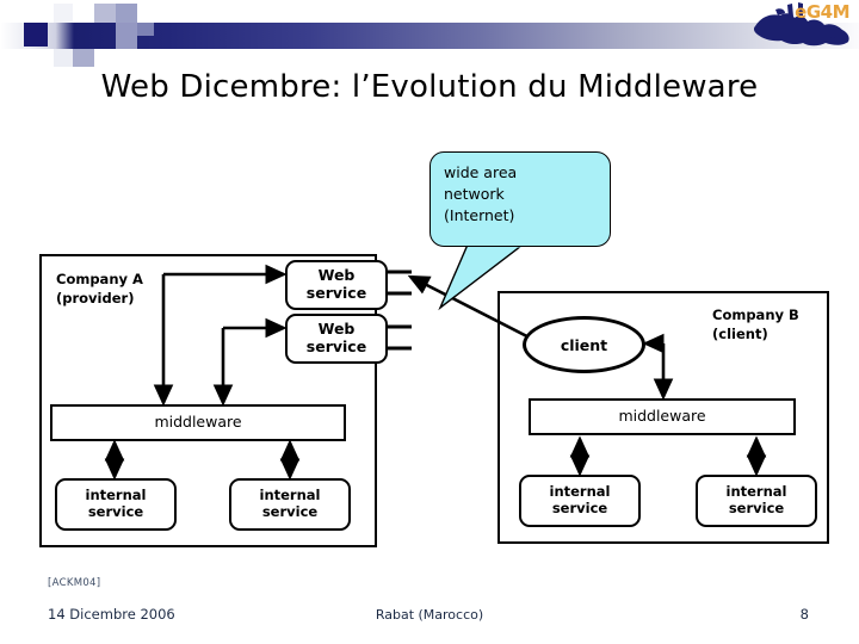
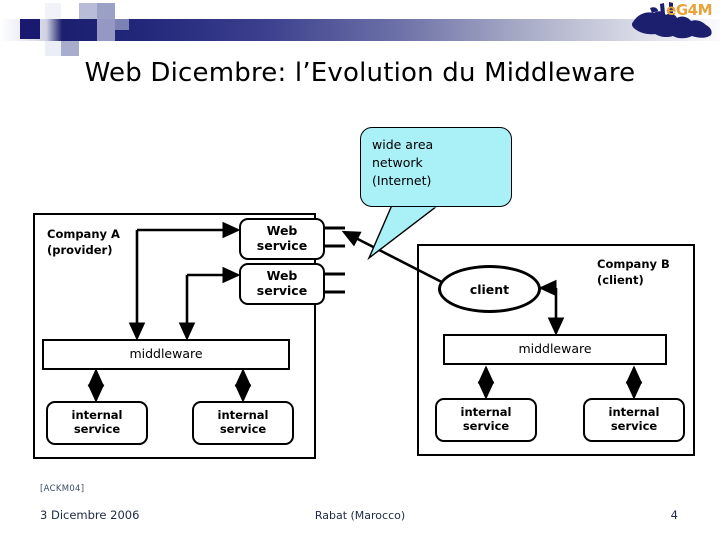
  eG4M
  Web Dicembre: l’Evolution du Middleware
  Company A
  (provider)
  Web
  service
  Web
  service
  middleware
  internal
  service
  internal
  service
  Company B
  (client)
  client
  middleware
  internal
  service
  internal
  service
  wide area
  network
  (Internet)
  [ACKM04]
- 14 Dicembre 2006
+ 3 Dicembre 2006
  Rabat (Marocco)
- 8
+ 4
